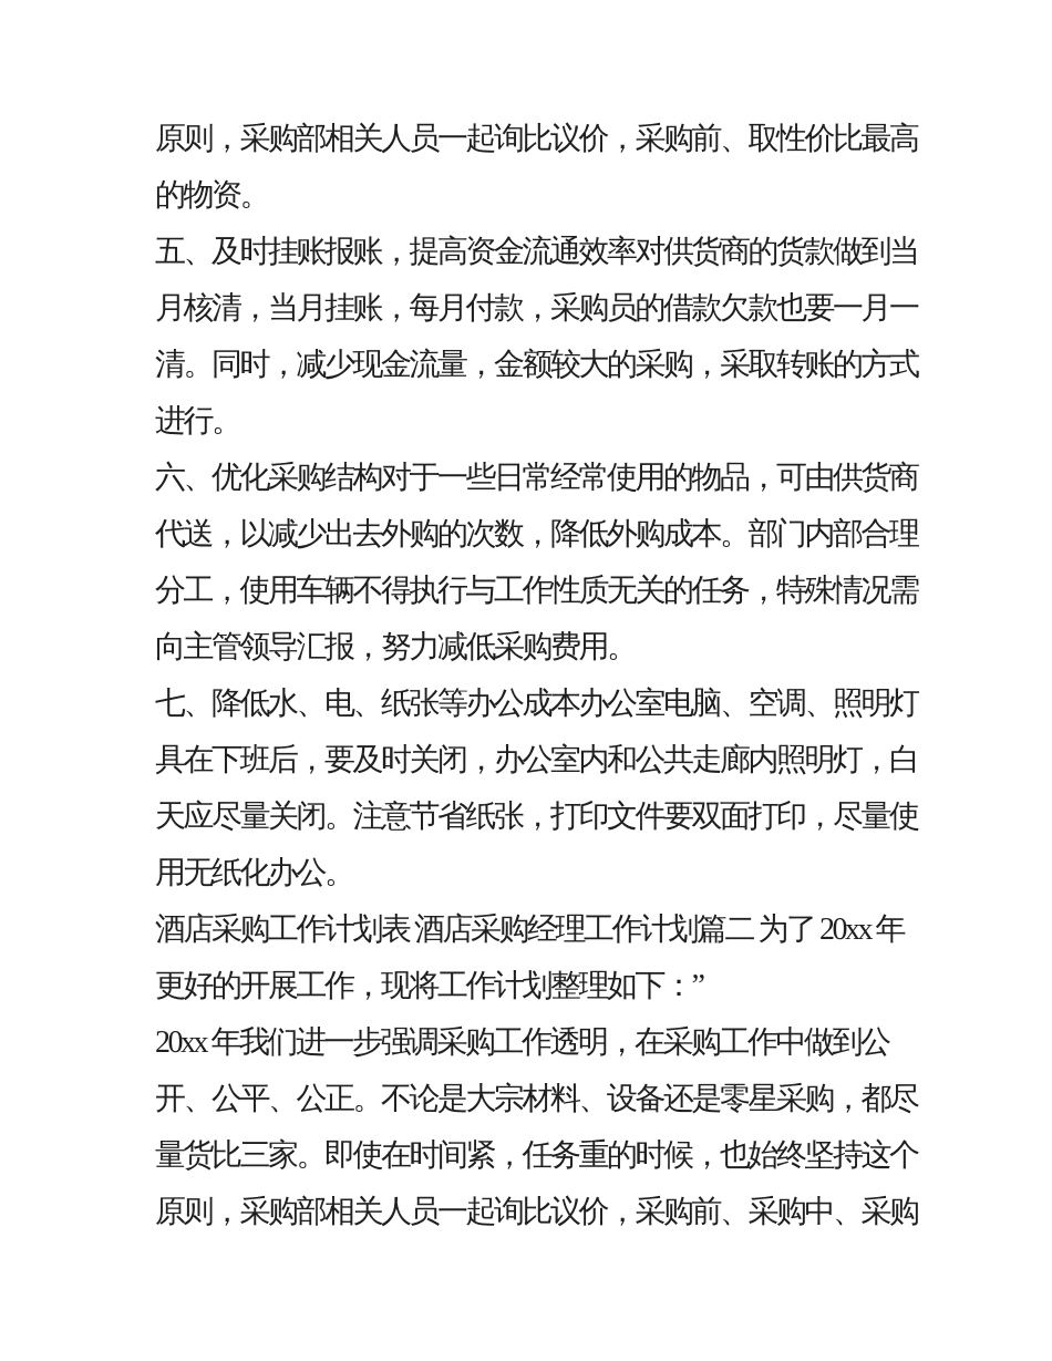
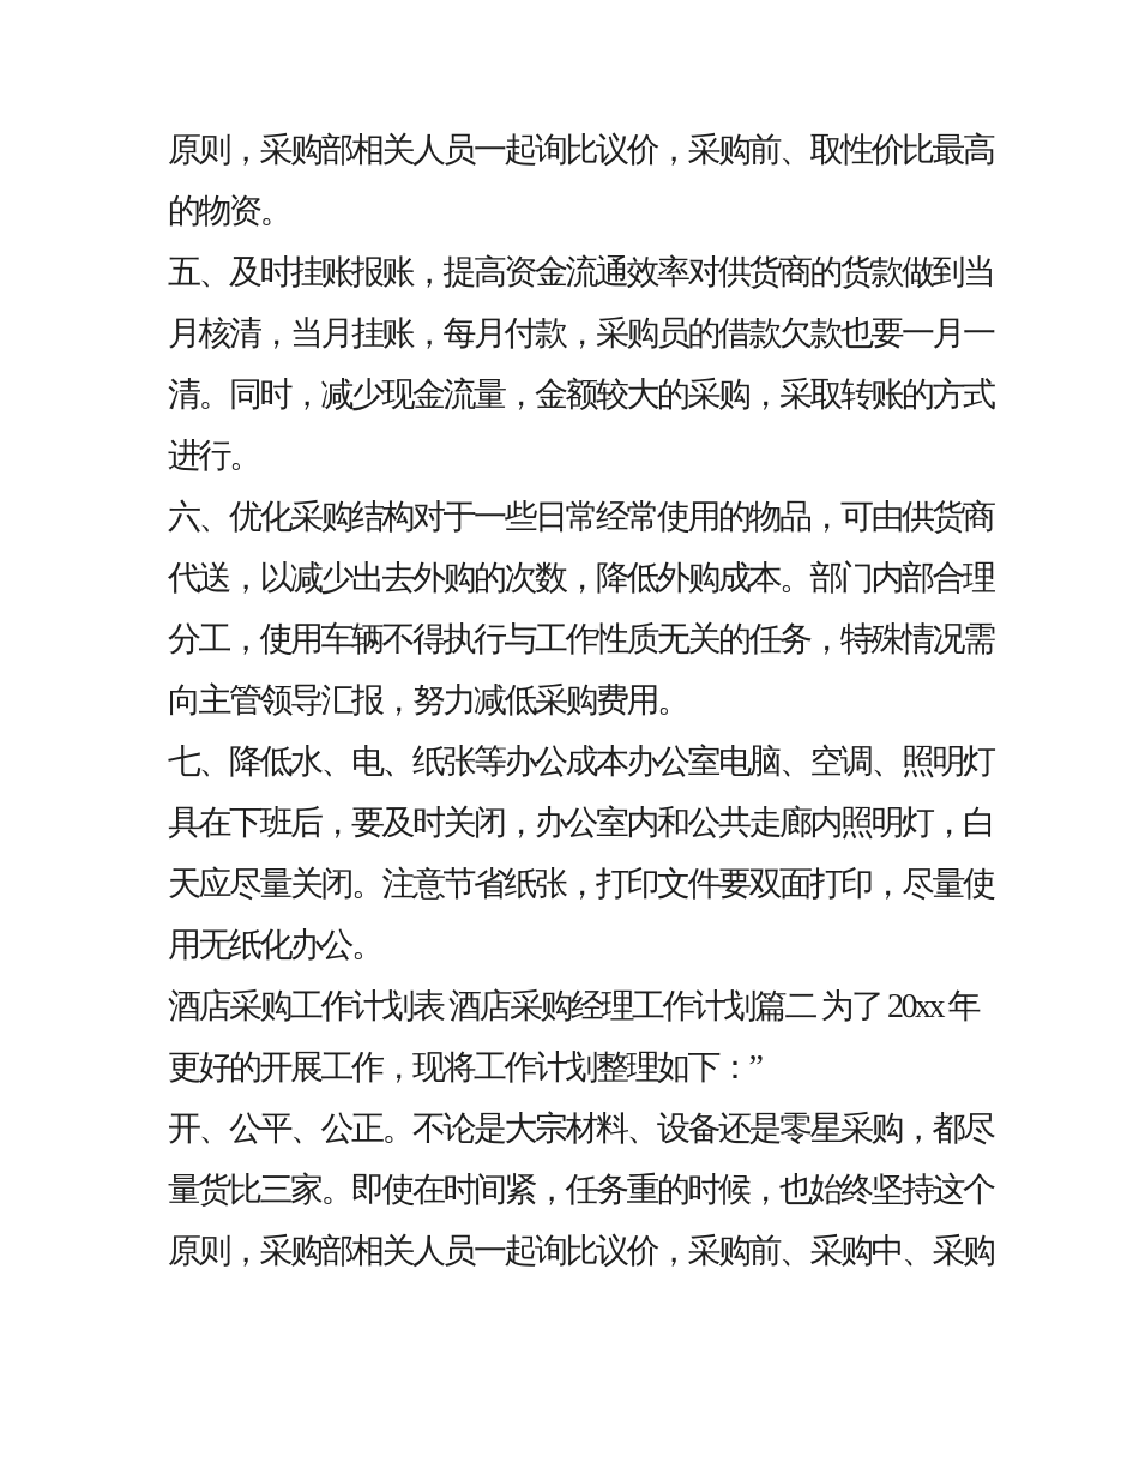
  原则，采购部相关人员一起询比议价，采购前、取性价比最高
  的物资。
  五、及时挂账报账，提高资金流通效率对供货商的货款做到当
  月核清，当月挂账，每月付款，采购员的借款欠款也要一月一
  清。同时，减少现金流量，金额较大的采购，采取转账的方式
  进行。
  六、优化采购结构对于一些日常经常使用的物品，可由供货商
  代送，以减少出去外购的次数，降低外购成本。部门内部合理
  分工，使用车辆不得执行与工作性质无关的任务，特殊情况需
  向主管领导汇报，努力减低采购费用。
  七、降低水、电、纸张等办公成本办公室电脑、空调、照明灯
  具在下班后，要及时关闭，办公室内和公共走廊内照明灯，白
  天应尽量关闭。注意节省纸张，打印文件要双面打印，尽量使
  用无纸化办公。
  酒店采购工作计划表 酒店采购经理工作计划篇二 为了 20xx 年
  更好的开展工作，现将工作计划整理如下：”
- 20xx 年我们进一步强调采购工作透明，在采购工作中做到公
  开、公平、公正。不论是大宗材料、设备还是零星采购，都尽
  量货比三家。即使在时间紧，任务重的时候，也始终坚持这个
  原则，采购部相关人员一起询比议价，采购前、采购中、采购
